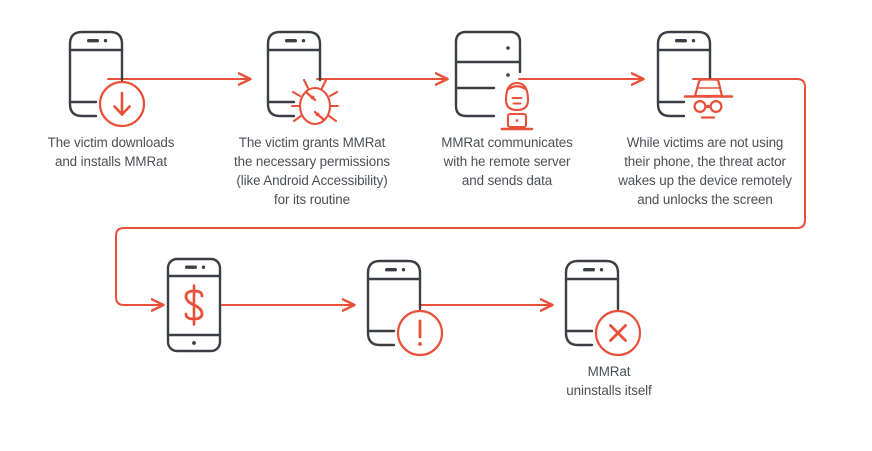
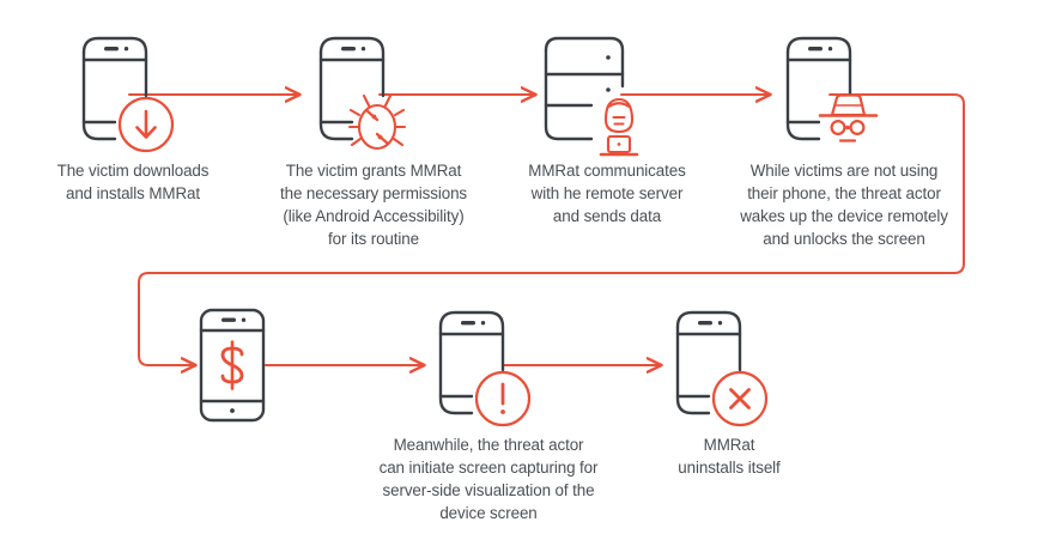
  The victim downloads
  and installs MMRat
  The victim grants MMRat
  the necessary permissions
  (like Android Accessibility)
  for its routine
  MMRat communicates
  with he remote server
  and sends data
  While victims are not using
  their phone, the threat actor
  wakes up the device remotely
  and unlocks the screen
+ Meanwhile, the threat actor
+ can initiate screen capturing for
+ server-side visualization of the
+ device screen
  MMRat
  uninstalls itself
